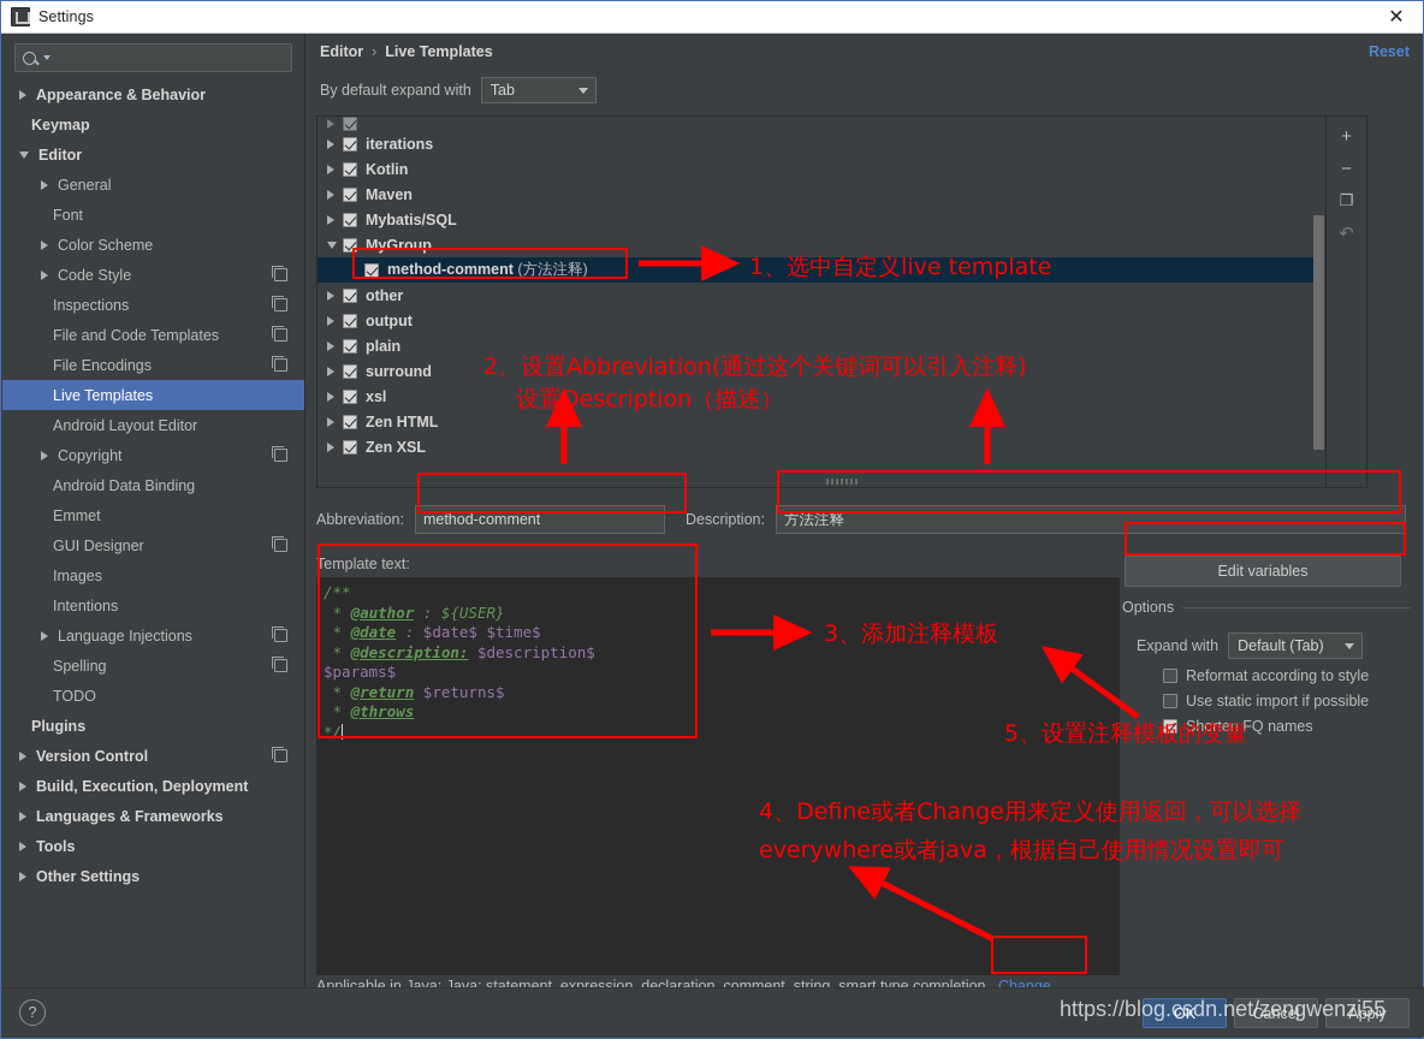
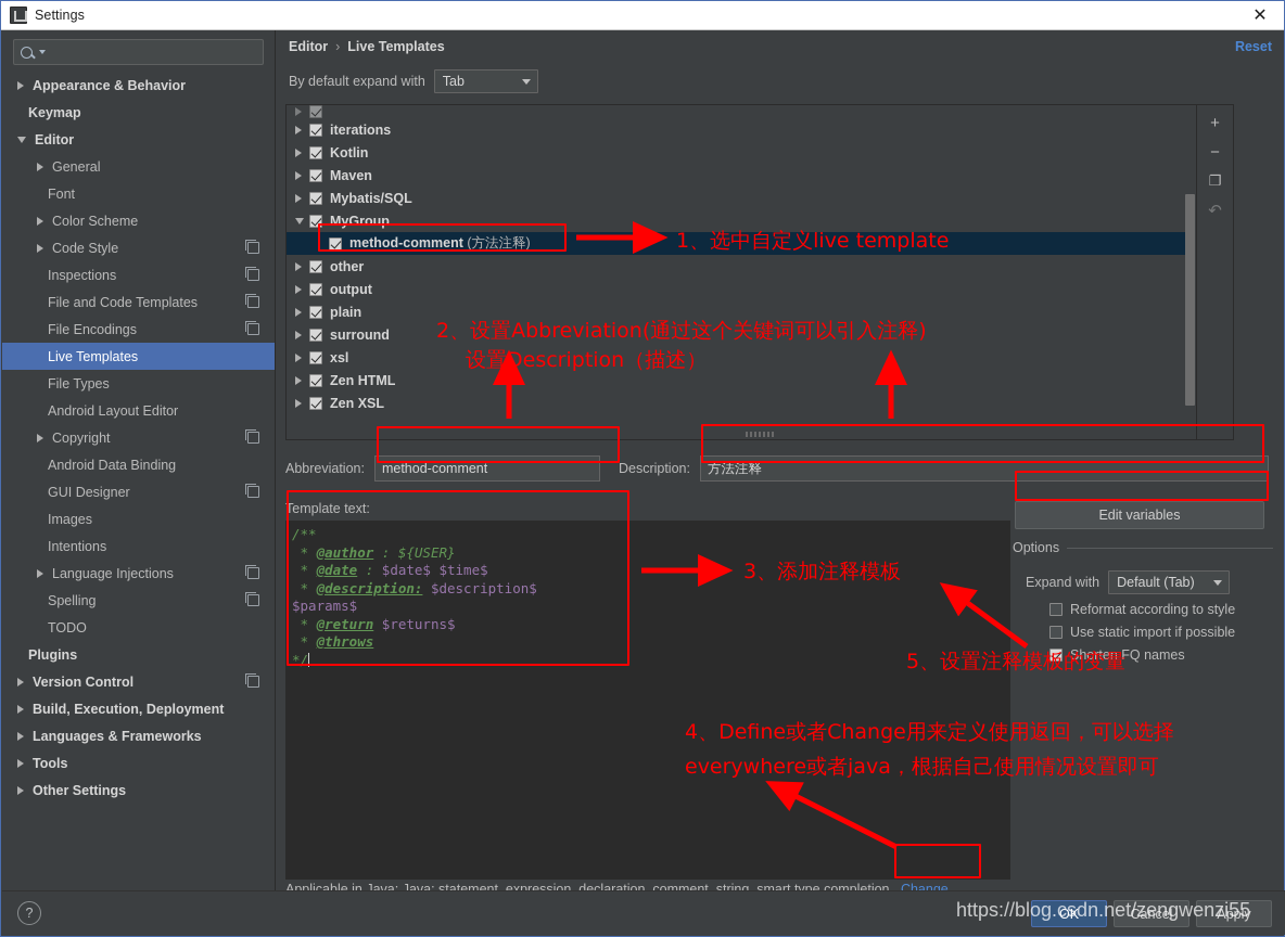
  Settings
  ✕
  Appearance & Behavior
  Keymap
  Editor
  General
  Font
  Color Scheme
  Code Style
  Inspections
  File and Code Templates
  File Encodings
  Live Templates
+ File Types
  Android Layout Editor
  Copyright
  Android Data Binding
- Emmet
  GUI Designer
  Images
  Intentions
  Language Injections
  Spelling
  TODO
  Plugins
  Version Control
  Build, Execution, Deployment
  Languages & Frameworks
  Tools
  Other Settings
  Editor
  ›
  Live Templates
  Reset
  By default expand with
  Tab
  iterations
  Kotlin
  Maven
  Mybatis/SQL
  MyGroup
  method-comment (方法注释)
  other
  output
  plain
  surround
  xsl
  Zen HTML
  Zen XSL
  +
  −
  ❐
  ↶
  Abbreviation:
  method-comment
  Description:
  方法注释
  Template text:
  /** * @author : ${USER} * @date : $date$ $time$ * @description: $description$ $params$ * @return $returns$ * @throws */
  Edit variables
  Options
  Expand with
  Default (Tab)
  Reformat according to style
  Use static import if possible
  Shorten FQ names
  Applicable in Java; Java: statement, expression, declaration, comment, string, smart type completion...Change
  ?
  OK
  Cancel
  Apply
  1、选中自定义live template
  2、设置Abbreviation(通过这个关键词可以引入注释)
  设置Description（描述）
  3、添加注释模板
  5、设置注释模板的变量
  4、Define或者Change用来定义使用返回，可以选择
  everywhere或者java，根据自己使用情况设置即可
  https://blog.csdn.net/zengwenzi55
